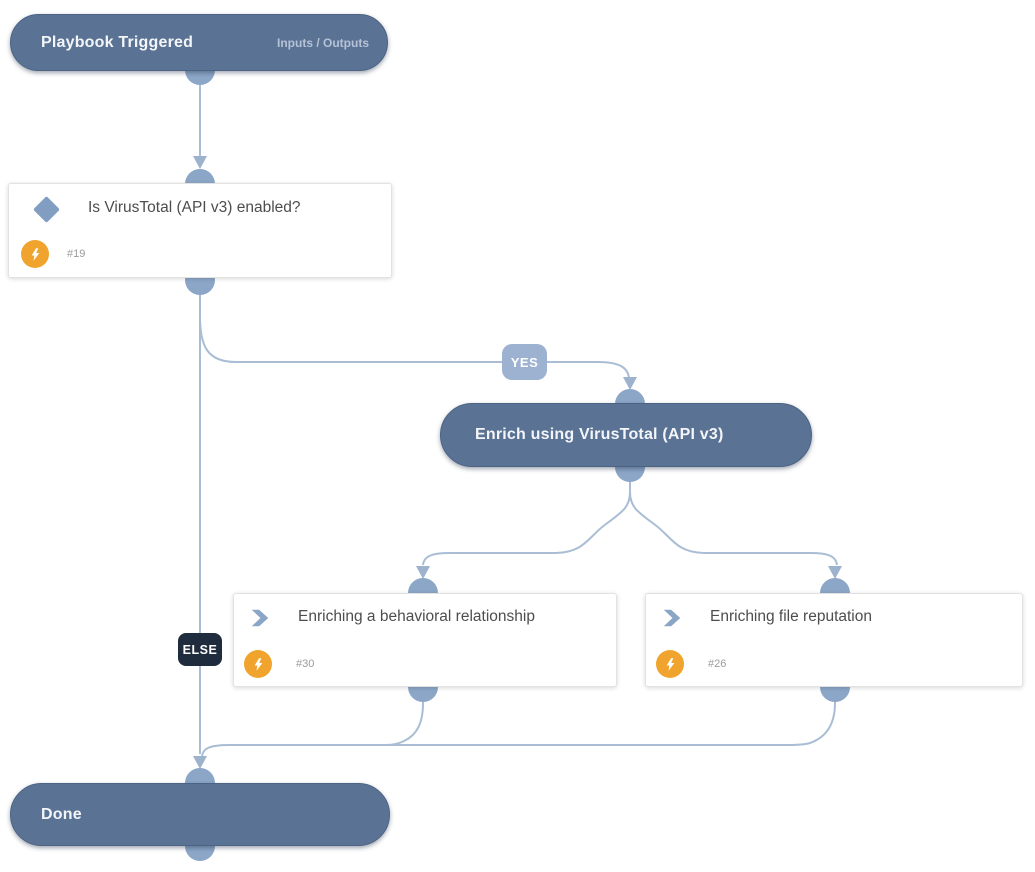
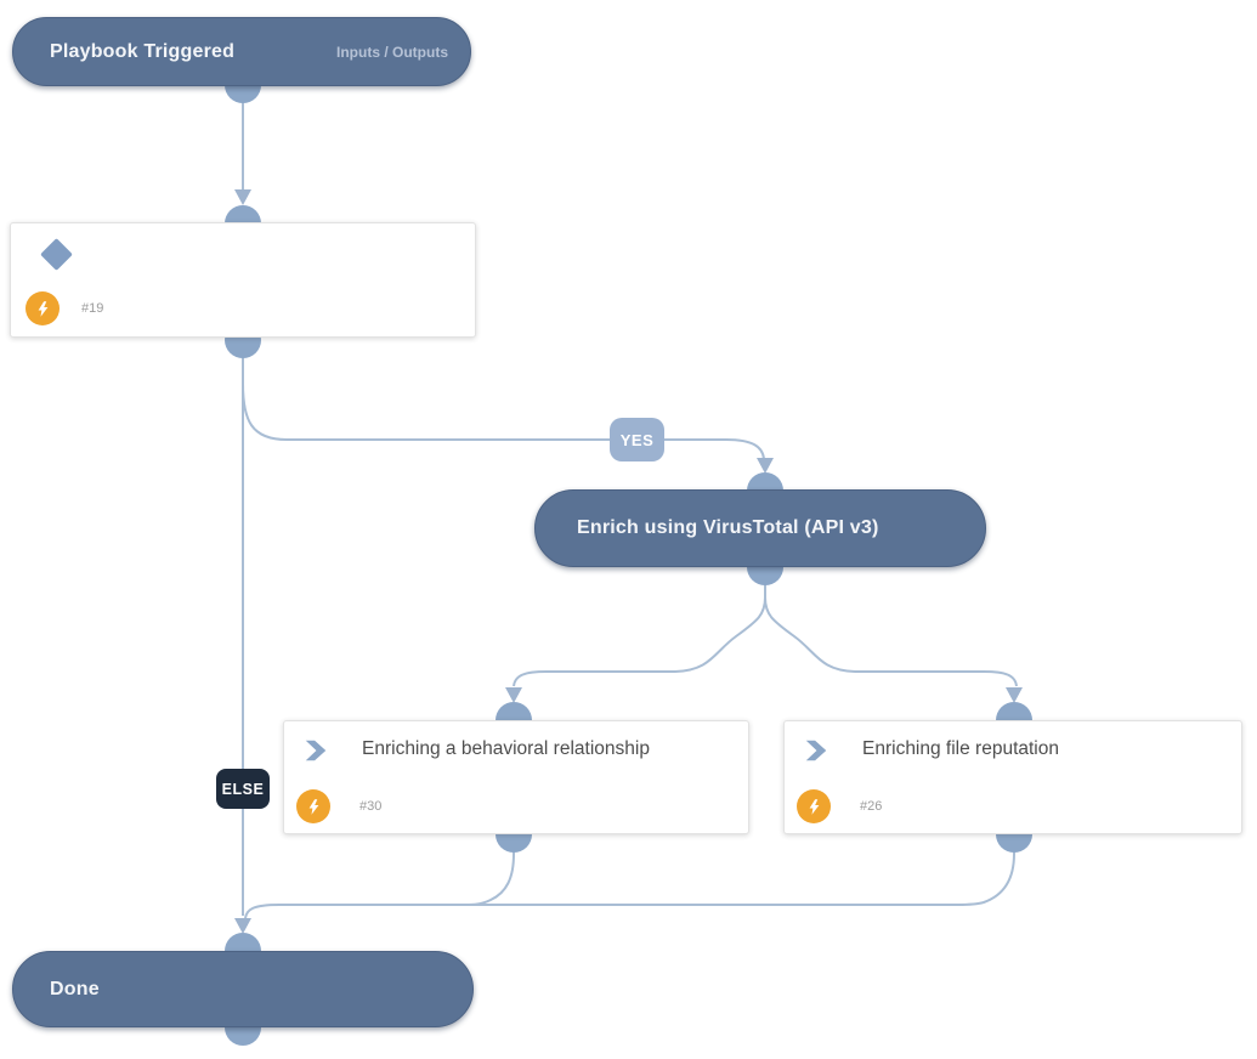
  Playbook Triggered
  Inputs / Outputs
- Is VirusTotal (API v3) enabled?
  #19
  YES
  Enrich using VirusTotal (API v3)
  Enriching a behavioral relationship
  #30
  Enriching file reputation
  #26
  ELSE
  Done
